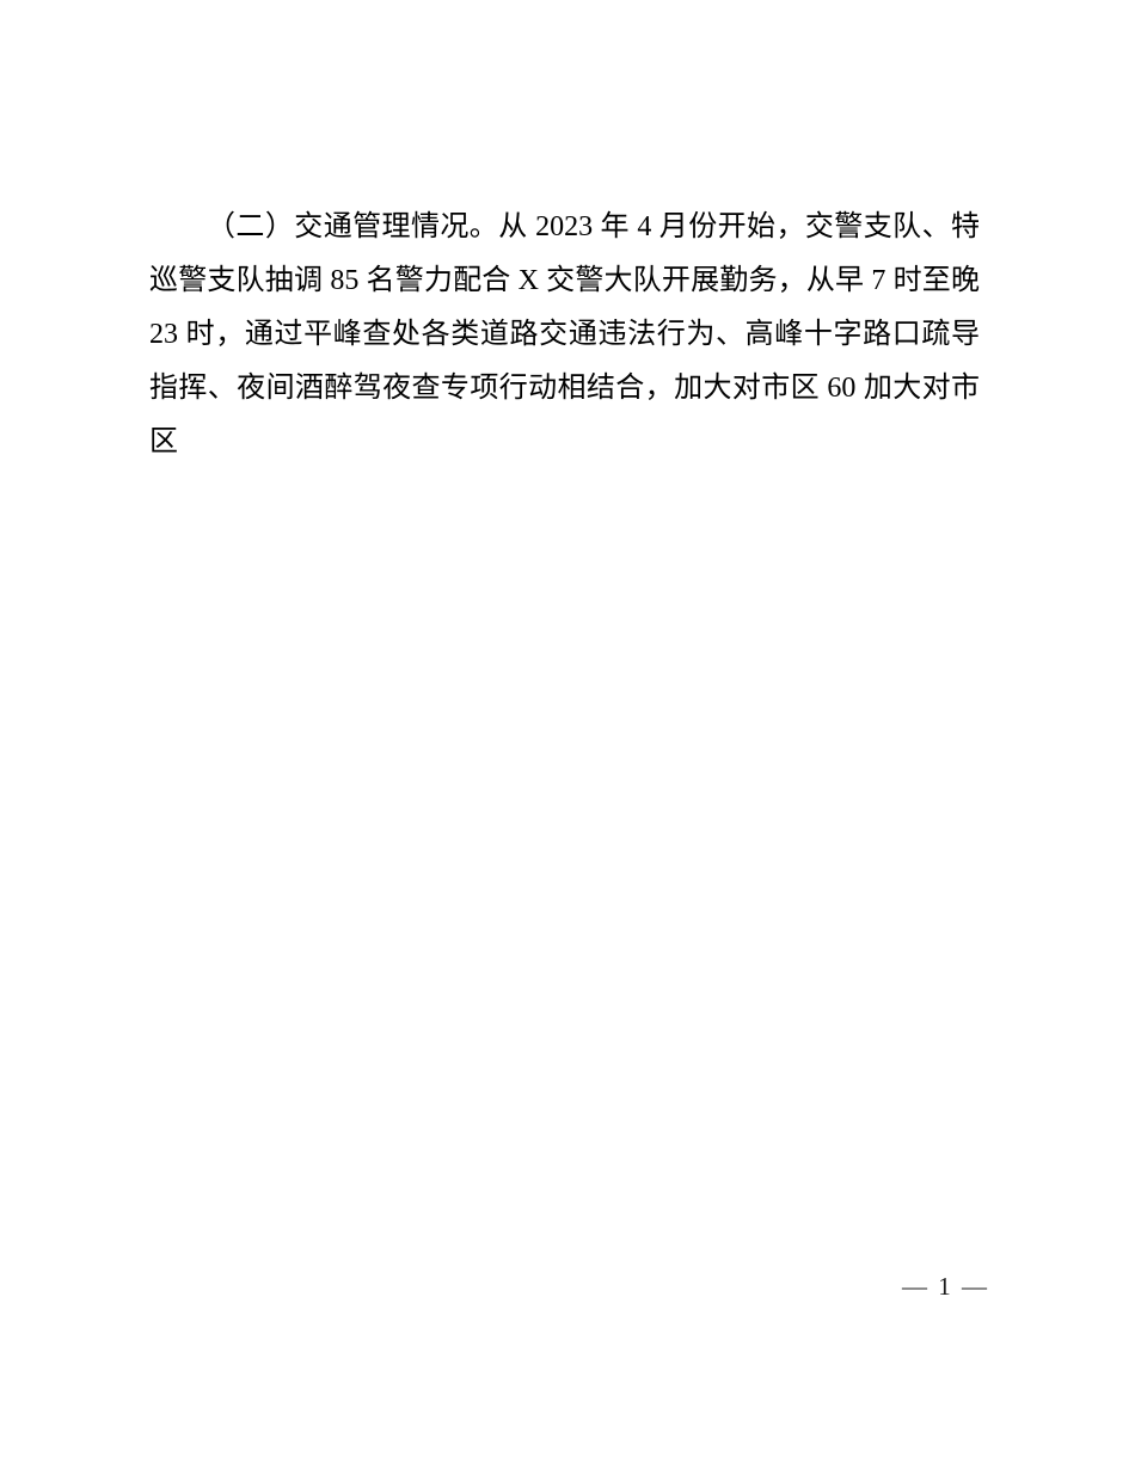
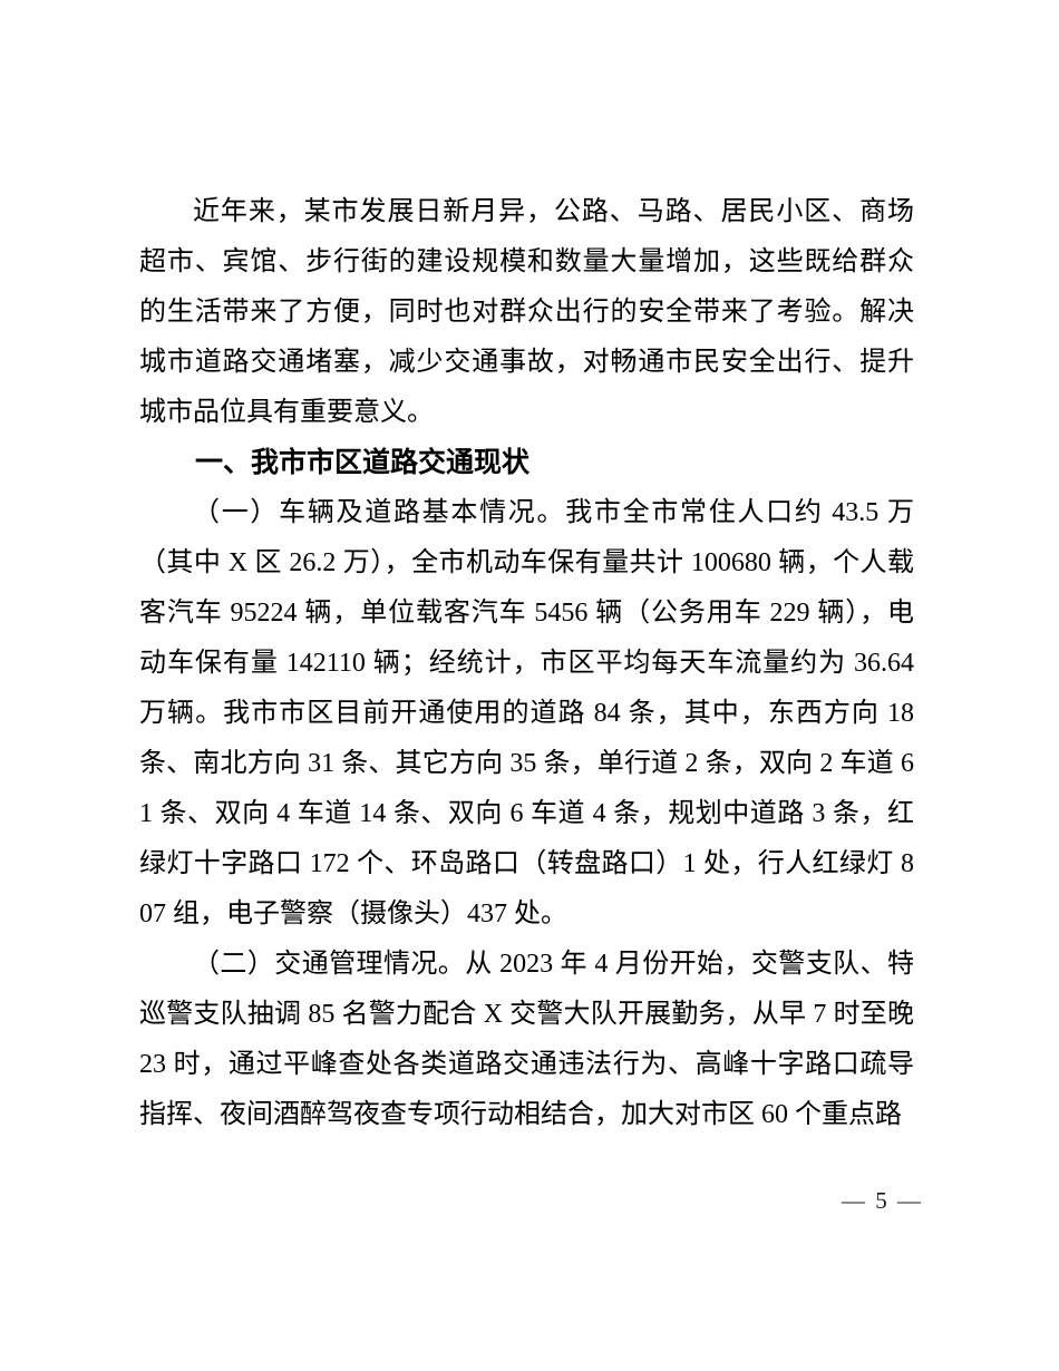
+ 近年来，某市发展日新月异，公路、马路、居民小区、商场超市、宾馆、步行街的建设规模和数量大量增加，这些既给群众的生活带来了方便，同时也对群众出行的安全带来了考验。解决城市道路交通堵塞，减少交通事故，对畅通市民安全出行、提升城市品位具有重要意义。
+ 一、我市市区道路交通现状
+ （一）车辆及道路基本情况。我市全市常住人口约 43.5 万（其中 X 区 26.2 万），全市机动车保有量共计 100680 辆，个人载客汽车 95224 辆，单位载客汽车 5456 辆（公务用车 229 辆），电动车保有量 142110 辆；经统计，市区平均每天车流量约为 36.64 万辆。我市市区目前开通使用的道路 84 条，其中，东西方向 18 条、南北方向 31 条、其它方向 35 条，单行道 2 条，双向 2 车道 61 条、双向 4 车道 14 条、双向 6 车道 4 条，规划中道路 3 条，红绿灯十字路口 172 个、环岛路口（转盘路口）1 处，行人红绿灯 807 组，电子警察（摄像头）437 处。
- （二）交通管理情况。从 2023 年 4 月份开始，交警支队、特巡警支队抽调 85 名警力配合 X 交警大队开展勤务，从早 7 时至晚 23 时，通过平峰查处各类道路交通违法行为、高峰十字路口疏导指挥、夜间酒醉驾夜查专项行动相结合，加大对市区 60 加大对市区
+ （二）交通管理情况。从 2023 年 4 月份开始，交警支队、特巡警支队抽调 85 名警力配合 X 交警大队开展勤务，从早 7 时至晚 23 时，通过平峰查处各类道路交通违法行为、高峰十字路口疏导指挥、夜间酒醉驾夜查专项行动相结合，加大对市区 60 个重点路
- — 1 —
+ — 5 —
